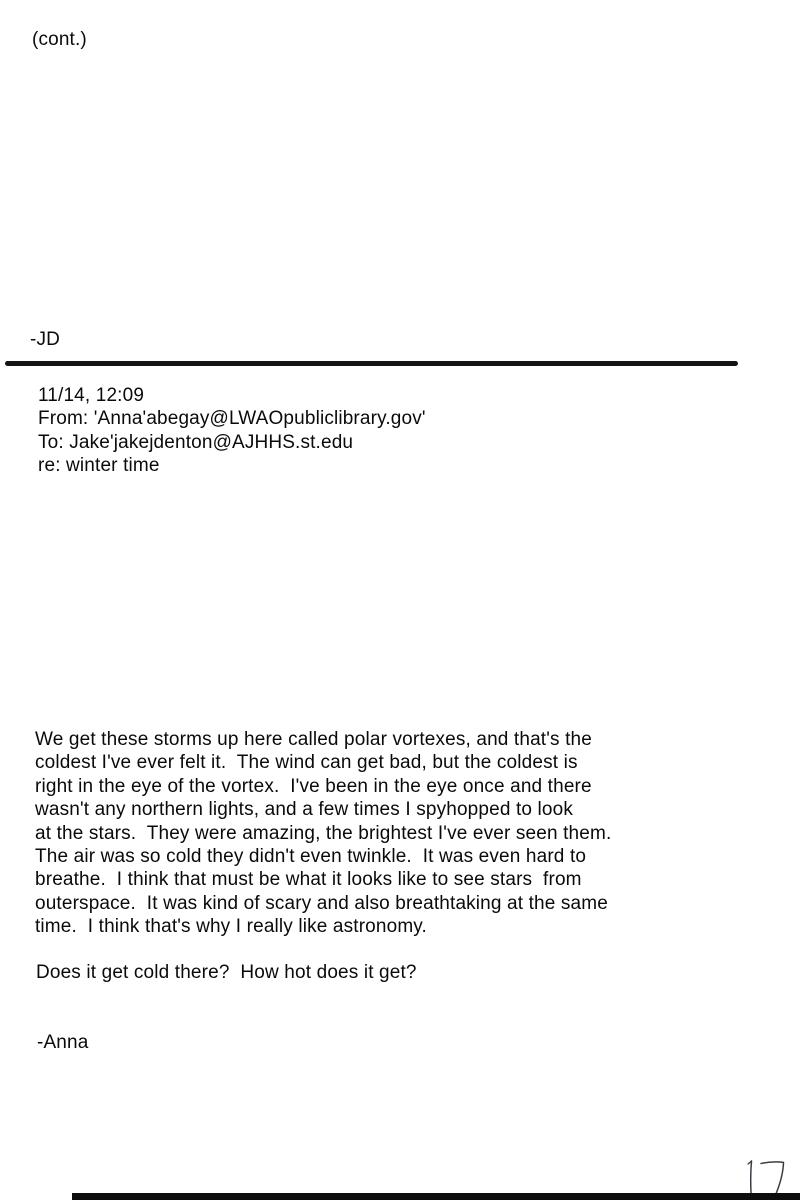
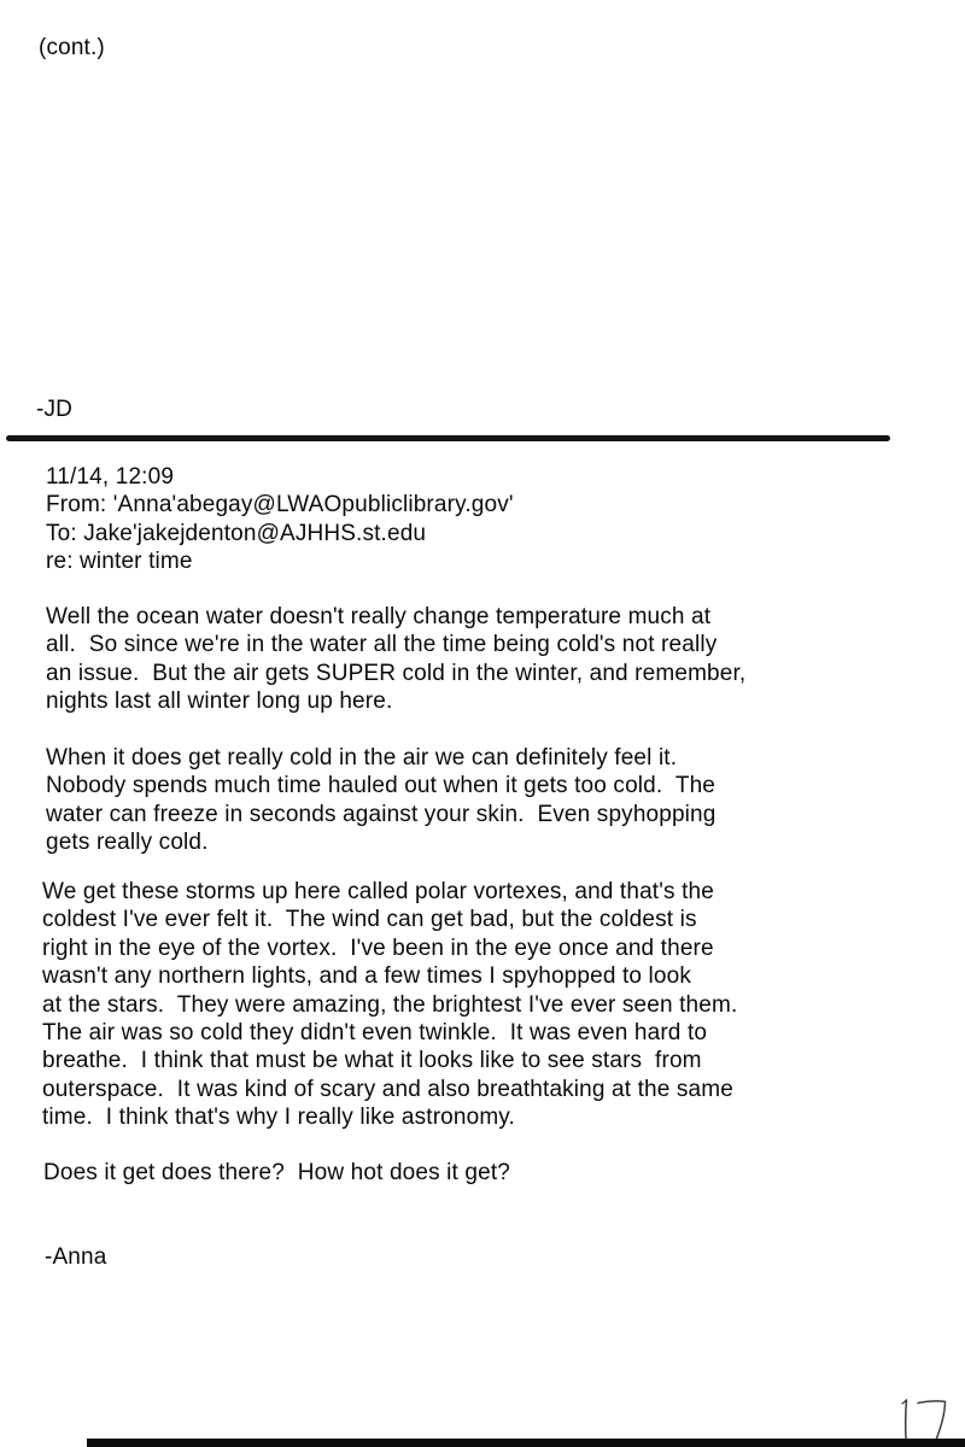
  (cont.)
  -JD
  11/14, 12:09
  From: 'Anna'abegay@LWAOpubliclibrary.gov'
  To: Jake'jakejdenton@AJHHS.st.edu
  re: winter time
+ Well the ocean water doesn't really change temperature much at
+ all. So since we're in the water all the time being cold's not really
+ an issue. But the air gets SUPER cold in the winter, and remember,
+ nights last all winter long up here.
+ When it does get really cold in the air we can definitely feel it.
+ Nobody spends much time hauled out when it gets too cold. The
+ water can freeze in seconds against your skin. Even spyhopping
+ gets really cold.
  We get these storms up here called polar vortexes, and that's the
  coldest I've ever felt it. The wind can get bad, but the coldest is
  right in the eye of the vortex. I've been in the eye once and there
  wasn't any northern lights, and a few times I spyhopped to look
  at the stars. They were amazing, the brightest I've ever seen them.
  The air was so cold they didn't even twinkle. It was even hard to
  breathe. I think that must be what it looks like to see stars from
  outerspace. It was kind of scary and also breathtaking at the same
  time. I think that's why I really like astronomy.
- Does it get cold there? How hot does it get?
+ Does it get does there? How hot does it get?
  -Anna
